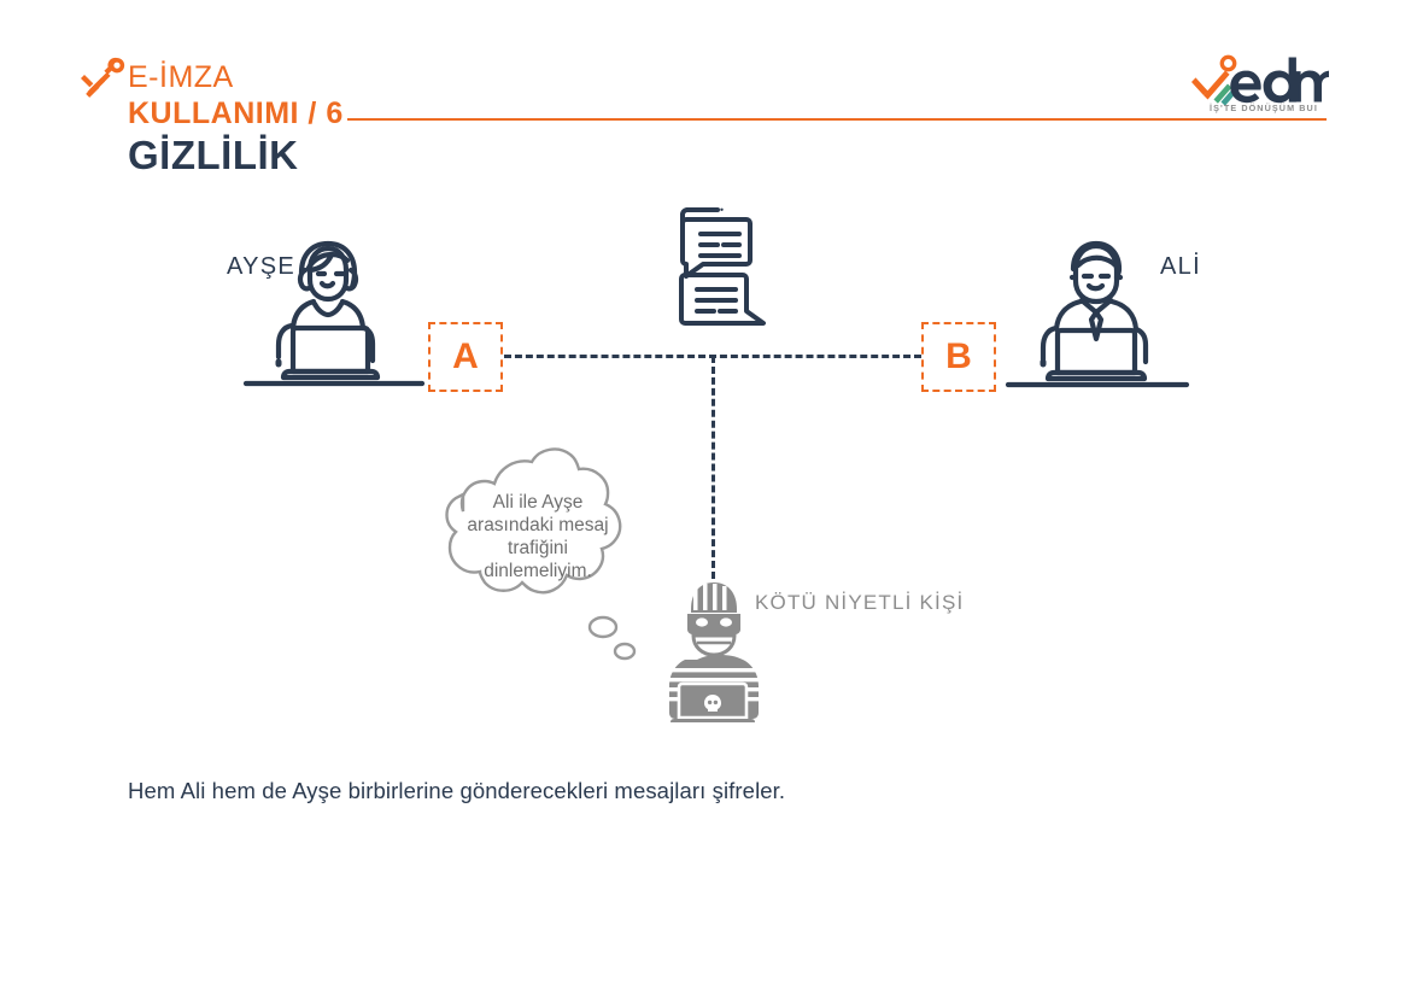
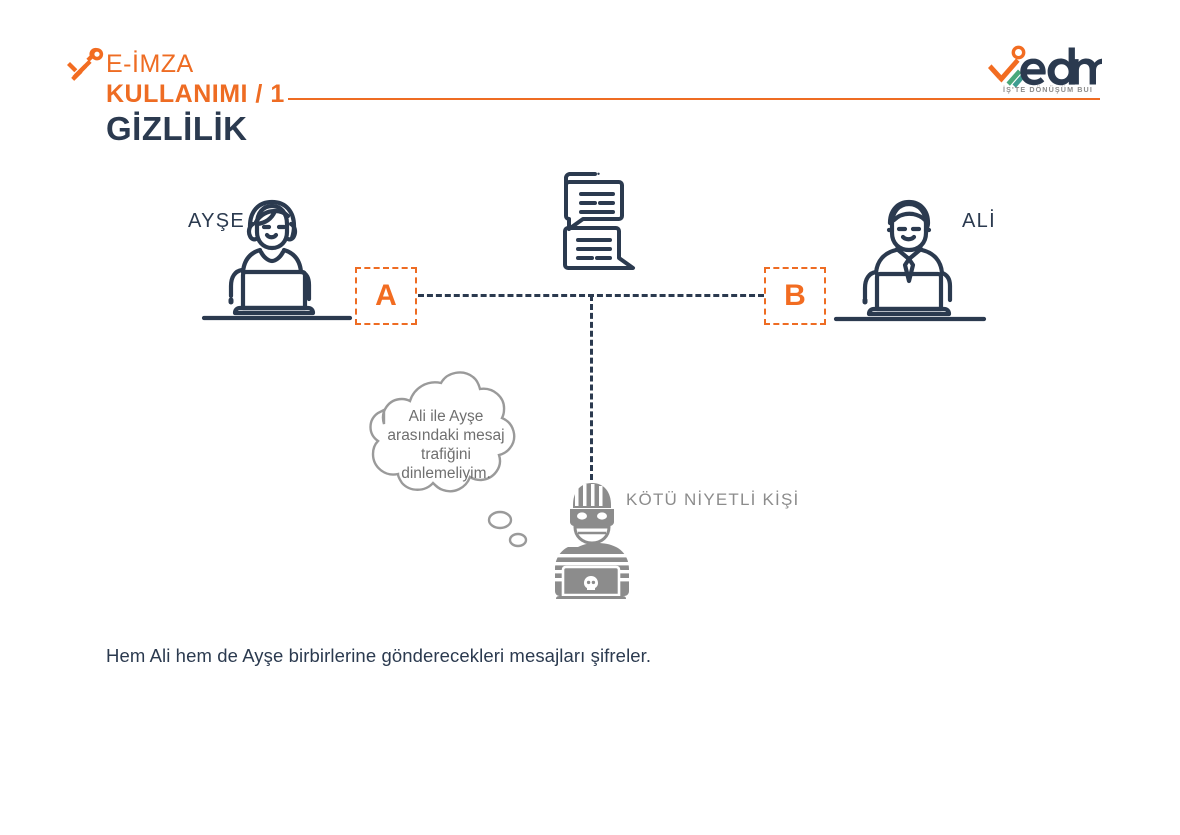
  E-İMZA
- KULLANIMI / 6
+ KULLANIMI / 1
  GİZLİLİK
  İŞ'TE DÖNÜŞÜM BUI
  AYŞE
  ALİ
  KÖTÜ NİYETLİ KİŞİ
  A
  B
  Ali ile Ayşe
  arasındaki mesaj
  trafiğini
  dinlemeliyim.
  Hem Ali hem de Ayşe birbirlerine gönderecekleri mesajları şifreler.
